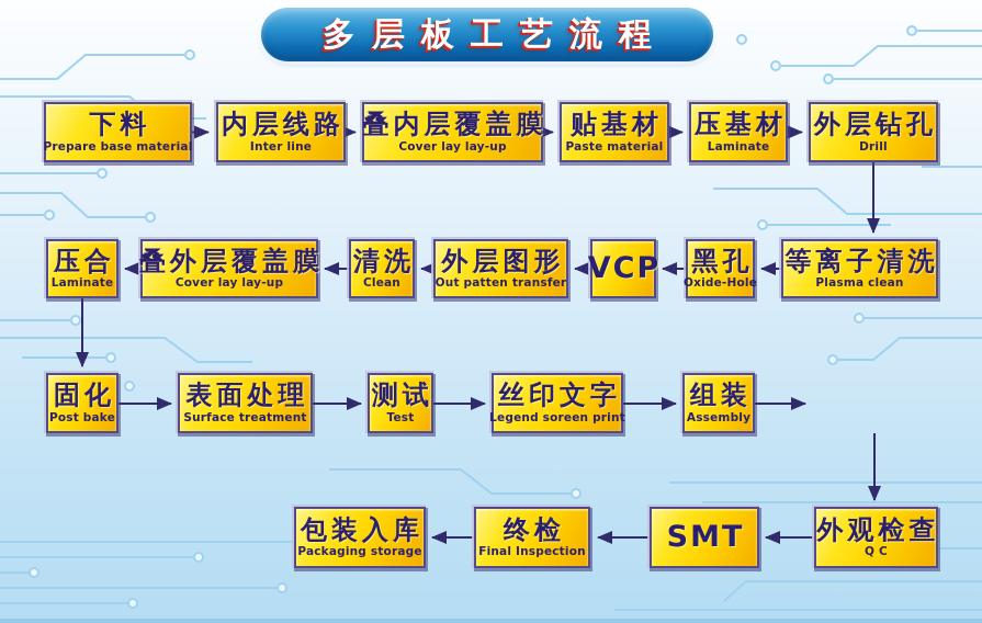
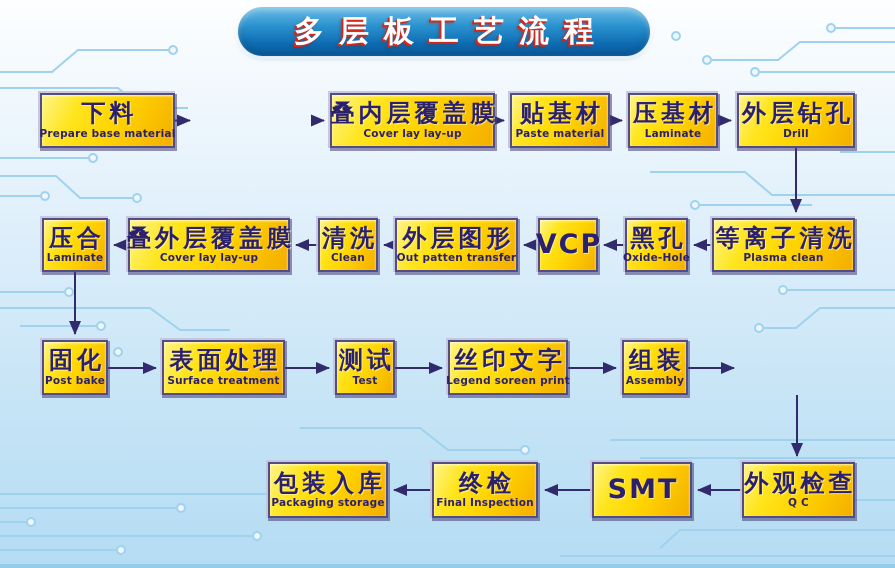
  多层板工艺流程
  下料
  Prepare base material
- 内层线路
- Inter line
  叠内层覆盖膜
  Cover lay lay-up
  贴基材
  Paste material
  压基材
  Laminate
  外层钻孔
  Drill
  压合
  Laminate
  叠外层覆盖膜
  Cover lay lay-up
  清洗
  Clean
  外层图形
  Out patten transfer
  VCP
  黑孔
  Oxide-Hole
  等离子清洗
  Plasma clean
  固化
  Post bake
  表面处理
  Surface treatment
  测试
  Test
  丝印文字
  Legend soreen print
  组装
  Assembly
  包装入库
  Packaging storage
  终检
  Final Inspection
  SMT
  外观检查
  Q C
